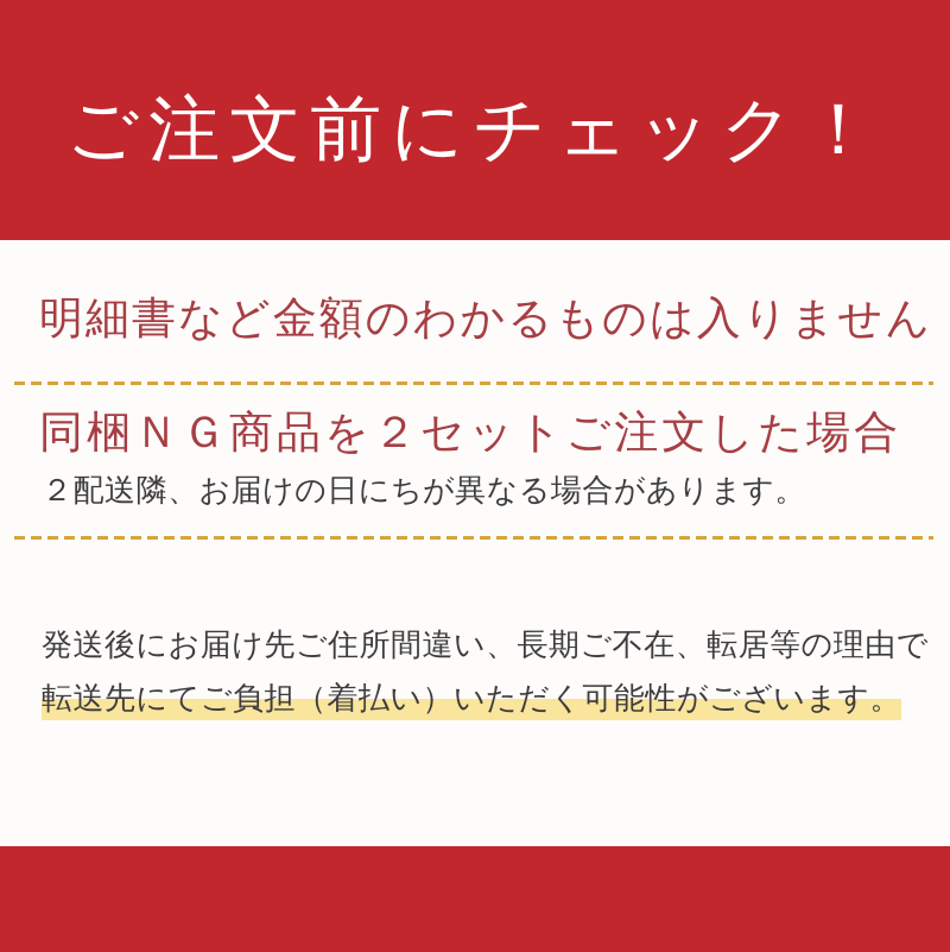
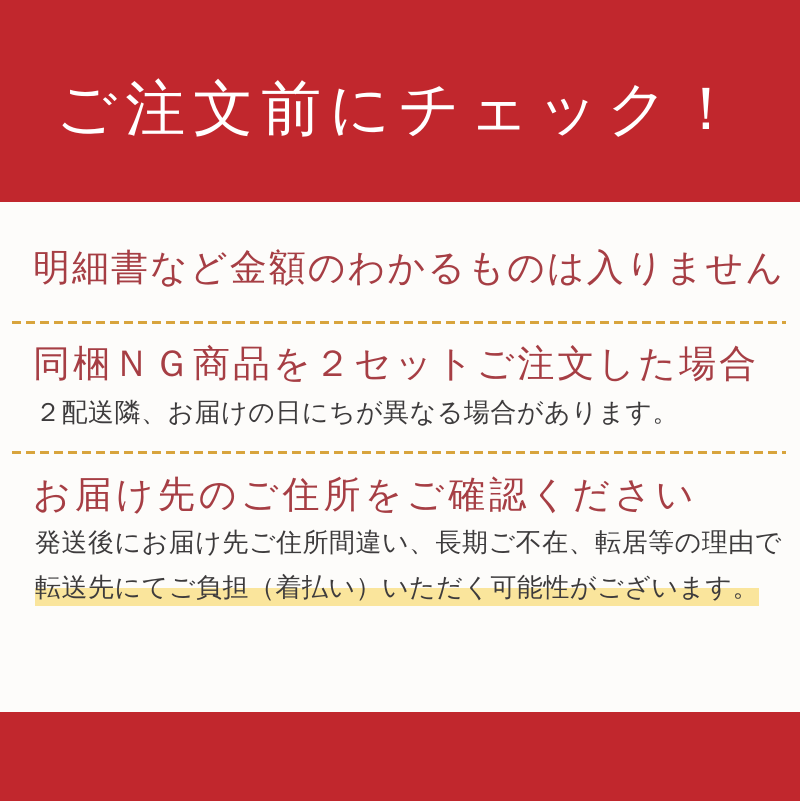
  ご注文前にチェック！
  明細書など金額のわかるものは入りません
  同梱ＮＧ商品を２セットご注文した場合
  ２配送隣、お届けの日にちが異なる場合があります。
+ お届け先のご住所をご確認ください
  発送後にお届け先ご住所間違い、長期ご不在、転居等の理由で
  転送先にてご負担（着払い）いただく可能性がございます。
